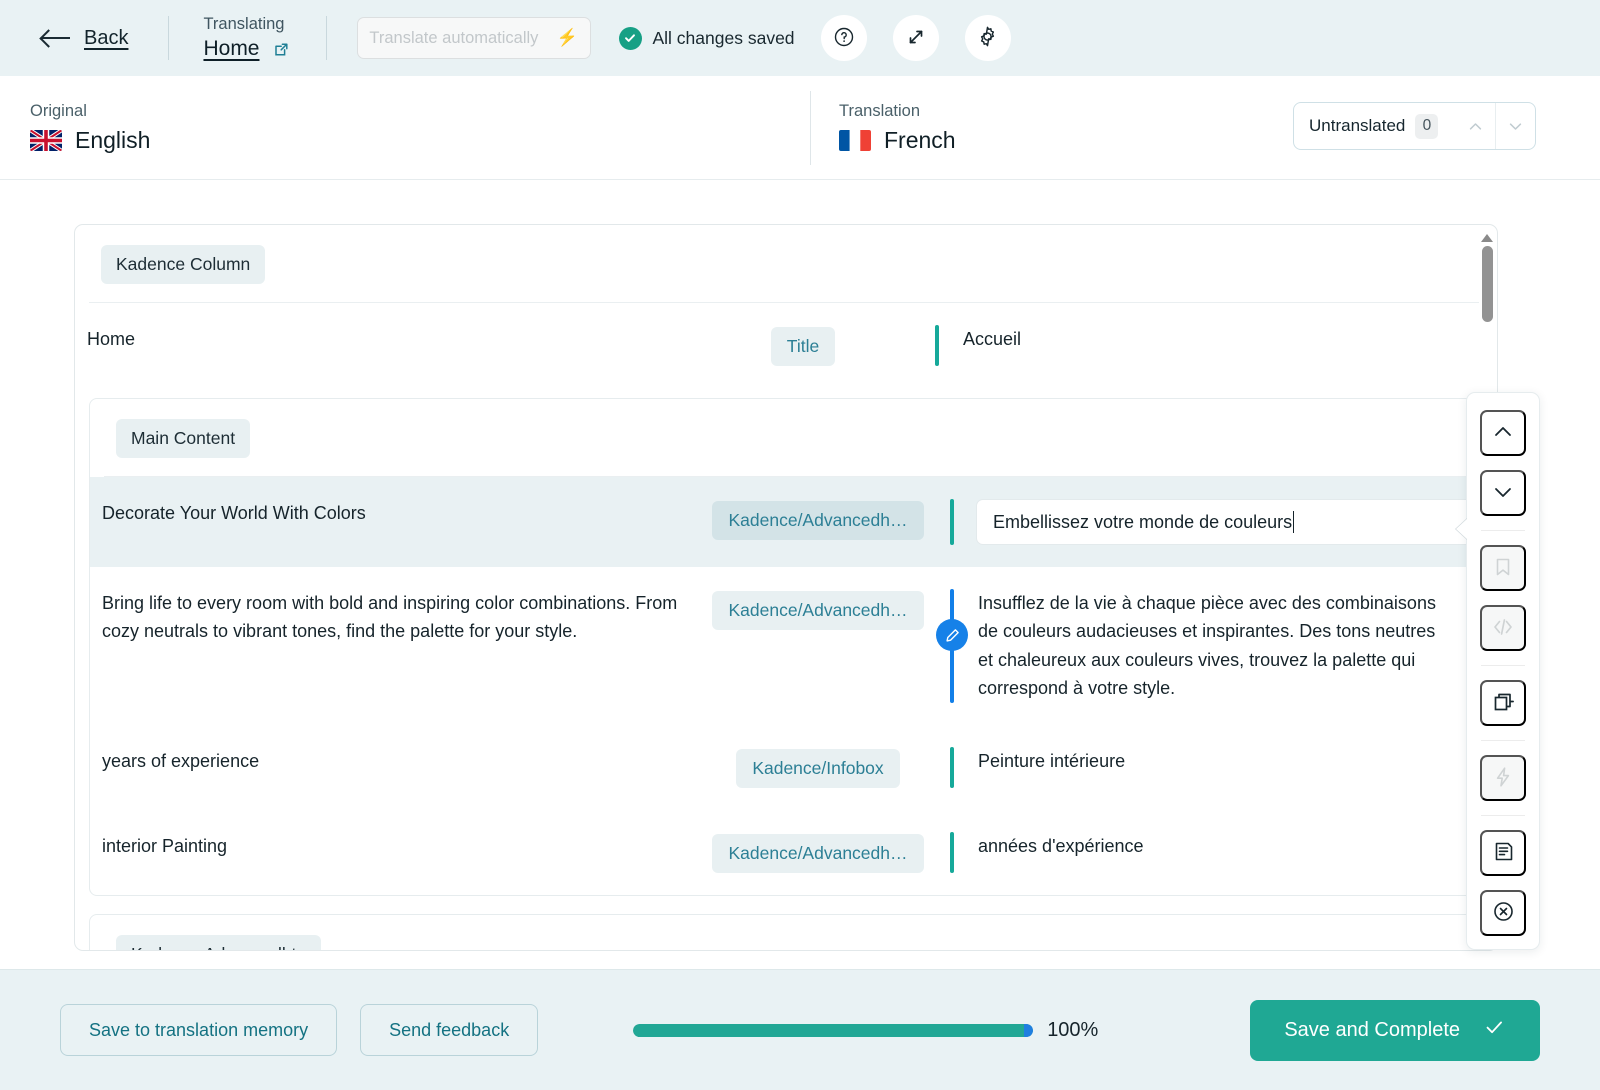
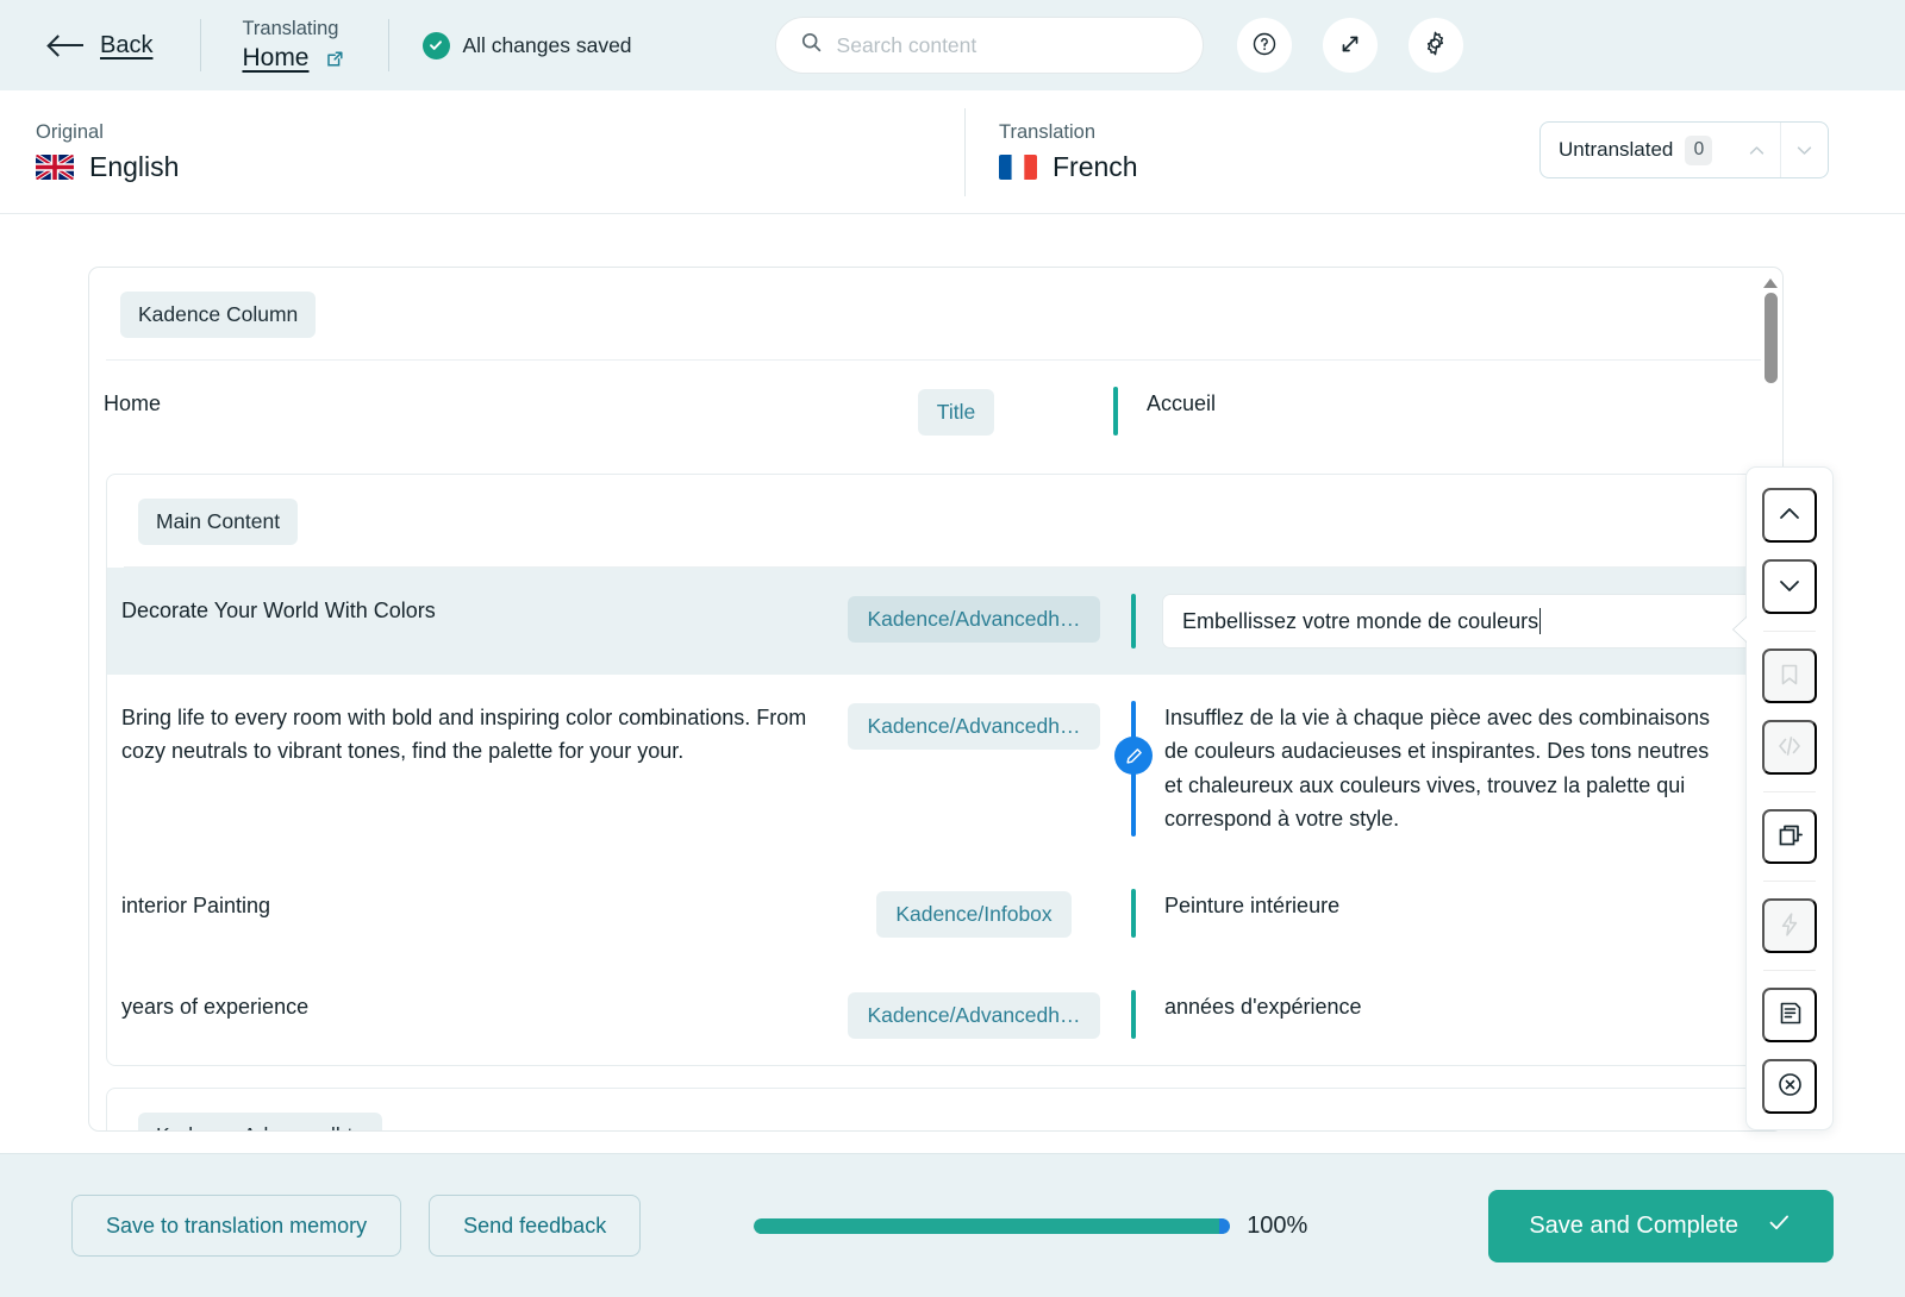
  Back
  Translating
  Home
- Translate automatically
- ⚡
  All changes saved
+ Search content
  Original
  English
  Translation
  French
  Untranslated
  0
  Kadence Column
  Home
  Title
  Accueil
  Main Content
  Decorate Your World With Colors
  Kadence/Advancedh…
  Embellissez votre monde de couleurs
- Bring life to every room with bold and inspiring color combinations. From cozy neutrals to vibrant tones, find the palette for your style.
+ Bring life to every room with bold and inspiring color combinations. From cozy neutrals to vibrant tones, find the palette for your your.
  Kadence/Advancedh…
  Insufflez de la vie à chaque pièce avec des combinaisons de couleurs audacieuses et inspirantes. Des tons neutres et chaleureux aux couleurs vives, trouvez la palette qui correspond à votre style.
- years of experience
+ interior Painting
  Kadence/Infobox
  Peinture intérieure
- interior Painting
+ years of experience
  Kadence/Advancedh…
  années d'expérience
  Save to translation memory
  Send feedback
  100%
  Save and Complete
